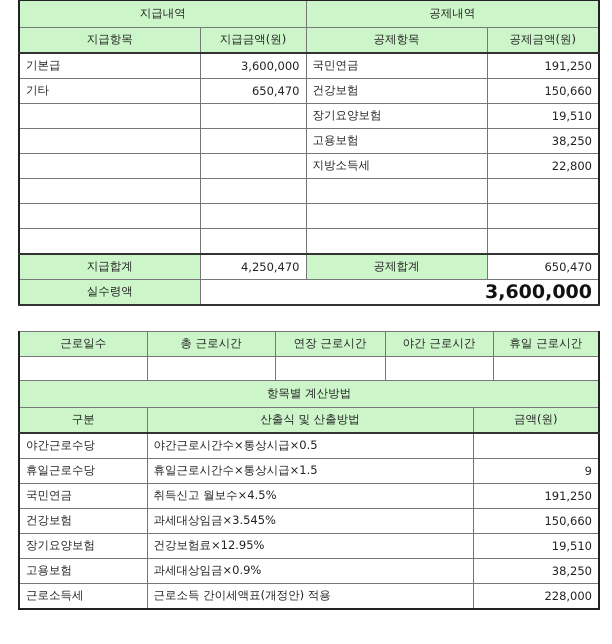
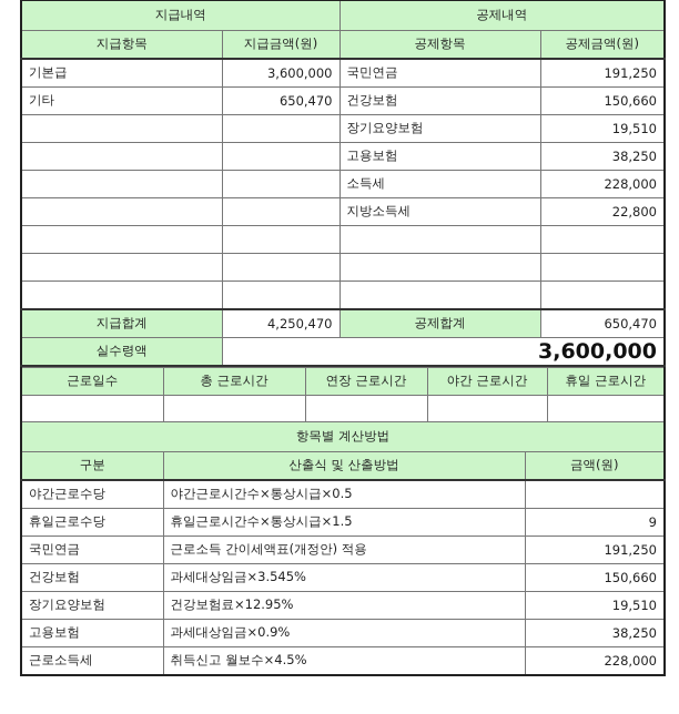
  지급내역	공제내역
  지급항목	지급금액(원)	공제항목	공제금액(원)
  기본급	3,600,000	국민연금	191,250
  기타	650,470	건강보험	150,660
  		장기요양보험	19,510
  		고용보험	38,250
+ 		소득세	228,000
  		지방소득세	22,800
  지급합계	4,250,470	공제합계	650,470
  실수령액	3,600,000
  근로일수	총 근로시간	연장 근로시간	야간 근로시간	휴일 근로시간
  항목별 계산방법
  구분	산출식 및 산출방법	금액(원)
  야간근로수당	야간근로시간수×통상시급×0.5
  휴일근로수당	휴일근로시간수×통상시급×1.5	9
- 국민연금	취득신고 월보수×4.5%	191,250
+ 국민연금	근로소득 간이세액표(개정안) 적용	191,250
  건강보험	과세대상임금×3.545%	150,660
  장기요양보험	건강보험료×12.95%	19,510
  고용보험	과세대상임금×0.9%	38,250
- 근로소득세	근로소득 간이세액표(개정안) 적용	228,000
+ 근로소득세	취득신고 월보수×4.5%	228,000
